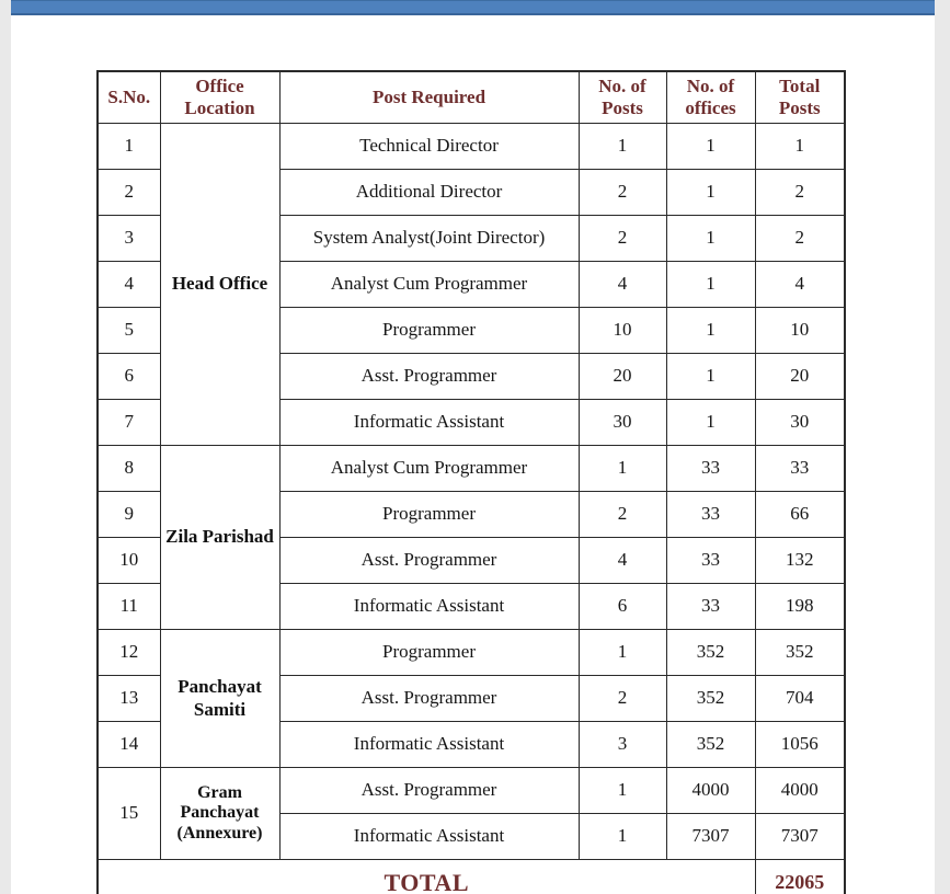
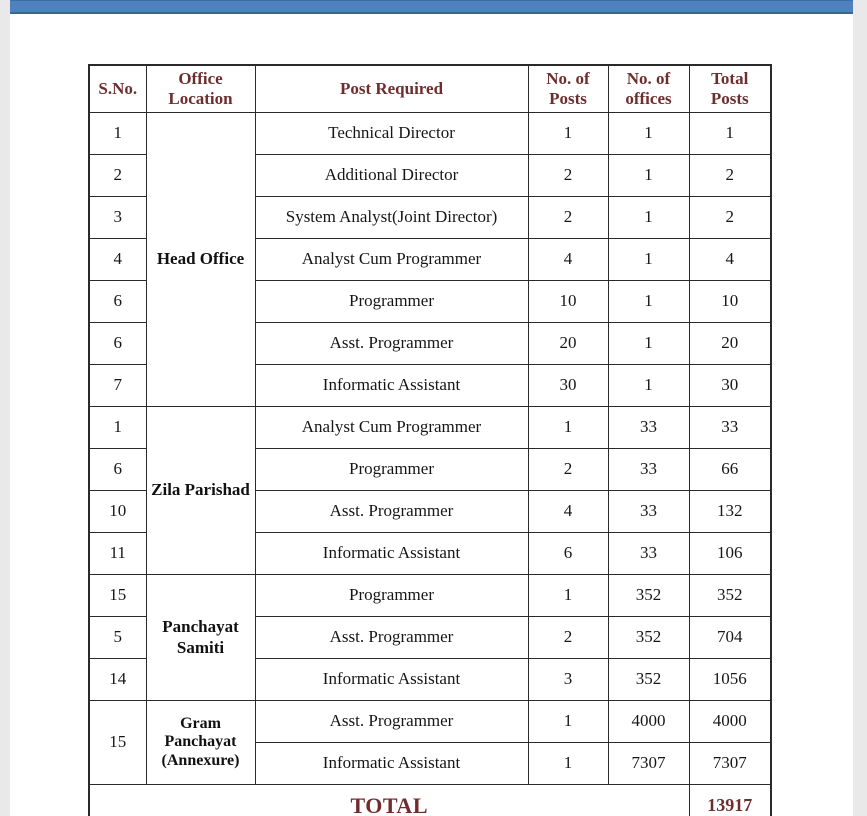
  S.No.	Office Location	Post Required	No. of Posts	No. of offices	Total Posts
  1	Head Office	Technical Director	1	1	1
  2	Additional Director	2	1	2
  3	System Analyst(Joint Director)	2	1	2
  4	Analyst Cum Programmer	4	1	4
- 5	Programmer	10	1	10
+ 6	Programmer	10	1	10
  6	Asst. Programmer	20	1	20
  7	Informatic Assistant	30	1	30
- 8	Zila Parishad	Analyst Cum Programmer	1	33	33
+ 1	Zila Parishad	Analyst Cum Programmer	1	33	33
- 9	Programmer	2	33	66
+ 6	Programmer	2	33	66
  10	Asst. Programmer	4	33	132
- 11	Informatic Assistant	6	33	198
+ 11	Informatic Assistant	6	33	106
- 12	Panchayat Samiti	Programmer	1	352	352
+ 15	Panchayat Samiti	Programmer	1	352	352
- 13	Asst. Programmer	2	352	704
+ 5	Asst. Programmer	2	352	704
  14	Informatic Assistant	3	352	1056
  15	Gram Panchayat (Annexure)	Asst. Programmer	1	4000	4000
  Informatic Assistant	1	7307	7307
- TOTAL	22065
+ TOTAL	13917
